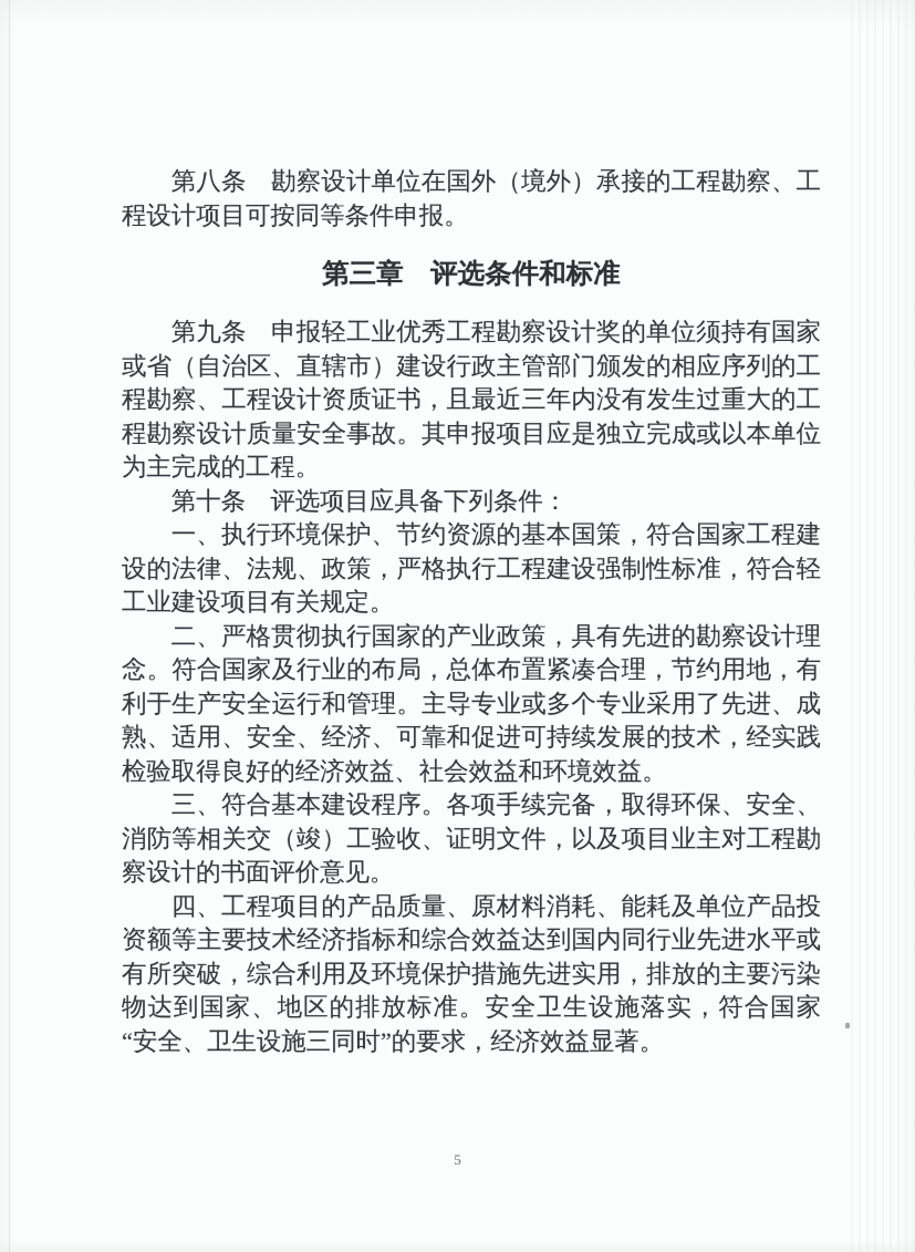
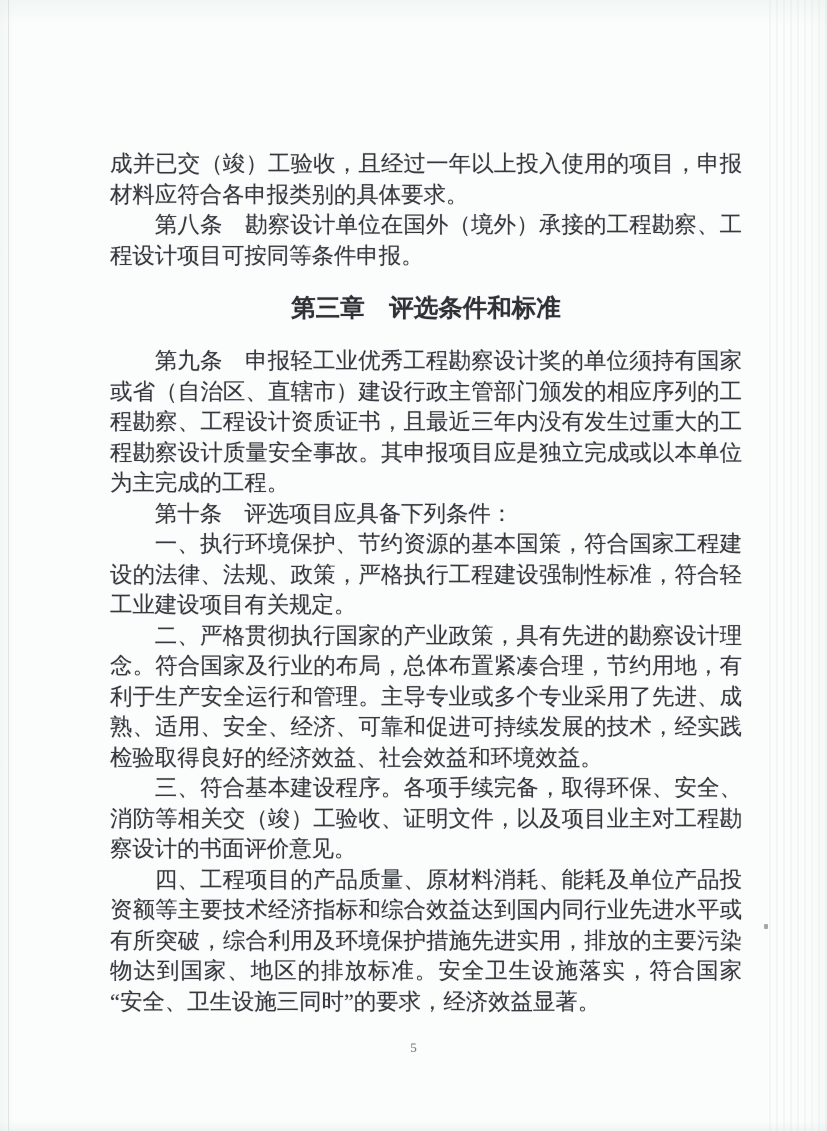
+ 成并已交（竣）工验收，且经过一年以上投入使用的项目，申报材料应符合各申报类别的具体要求。
  第八条 勘察设计单位在国外（境外）承接的工程勘察、工程设计项目可按同等条件申报。
  第三章 评选条件和标准
  第九条 申报轻工业优秀工程勘察设计奖的单位须持有国家或省（自治区、直辖市）建设行政主管部门颁发的相应序列的工程勘察、工程设计资质证书，且最近三年内没有发生过重大的工程勘察设计质量安全事故。其申报项目应是独立完成或以本单位为主完成的工程。
  第十条 评选项目应具备下列条件：
  一、执行环境保护、节约资源的基本国策，符合国家工程建设的法律、法规、政策，严格执行工程建设强制性标准，符合轻工业建设项目有关规定。
  二、严格贯彻执行国家的产业政策，具有先进的勘察设计理念。符合国家及行业的布局，总体布置紧凑合理，节约用地，有利于生产安全运行和管理。主导专业或多个专业采用了先进、成熟、适用、安全、经济、可靠和促进可持续发展的技术，经实践检验取得良好的经济效益、社会效益和环境效益。
  三、符合基本建设程序。各项手续完备，取得环保、安全、消防等相关交（竣）工验收、证明文件，以及项目业主对工程勘察设计的书面评价意见。
  四、工程项目的产品质量、原材料消耗、能耗及单位产品投资额等主要技术经济指标和综合效益达到国内同行业先进水平或有所突破，综合利用及环境保护措施先进实用，排放的主要污染物达到国家、地区的排放标准。安全卫生设施落实，符合国家“安全、卫生设施三同时”的要求，经济效益显著。
  5
